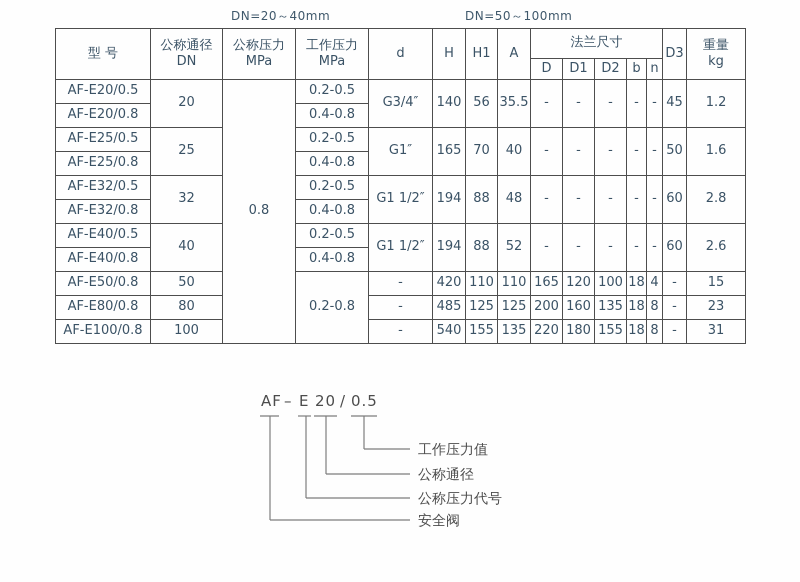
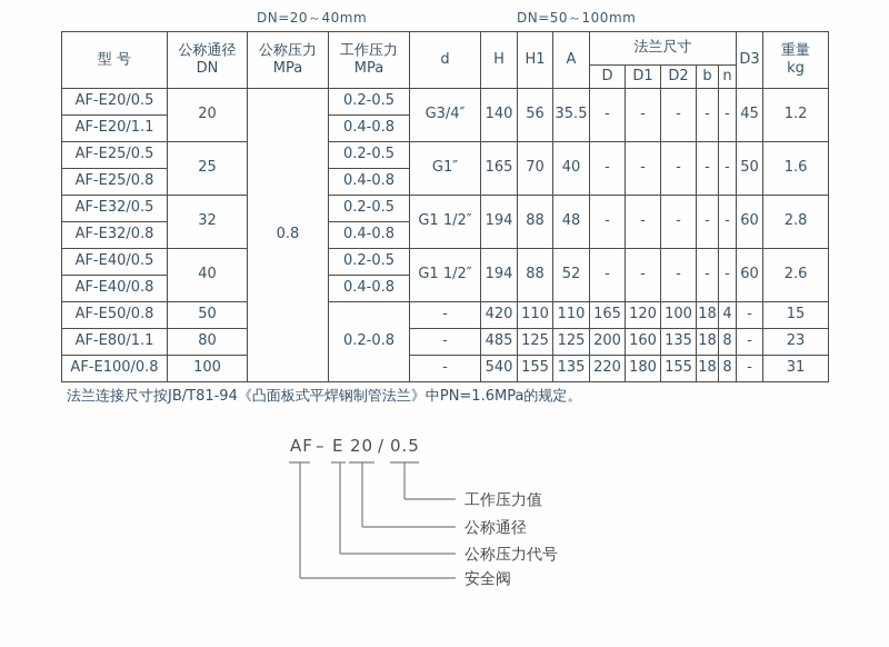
  DN=20～40mm
  DN=50～100mm
  型 号	公称通径 DN	公称压力 MPa	工作压力 MPa	d	H	H1	A	法兰尺寸	D3	重量 kg
  D	D1	D2	b	n
  AF-E20/0.5	20	0.8	0.2-0.5	G3/4″	140	56	35.5	-	-	-	-	-	45	1.2
- AF-E20/0.8	0.4-0.8
+ AF-E20/1.1	0.4-0.8
  AF-E25/0.5	25	0.2-0.5	G1″	165	70	40	-	-	-	-	-	50	1.6
  AF-E25/0.8	0.4-0.8
  AF-E32/0.5	32	0.2-0.5	G1 1/2″	194	88	48	-	-	-	-	-	60	2.8
  AF-E32/0.8	0.4-0.8
  AF-E40/0.5	40	0.2-0.5	G1 1/2″	194	88	52	-	-	-	-	-	60	2.6
  AF-E40/0.8	0.4-0.8
  AF-E50/0.8	50	0.2-0.8	-	420	110	110	165	120	100	18	4	-	15
- AF-E80/0.8	80	-	485	125	125	200	160	135	18	8	-	23
+ AF-E80/1.1	80	-	485	125	125	200	160	135	18	8	-	23
  AF-E100/0.8	100	-	540	155	135	220	180	155	18	8	-	31
+ 法兰连接尺寸按JB/T81-94《凸面板式平焊钢制管法兰》中PN=1.6MPa的规定。
  AF
  –
  E
  20
  /
  0.5
  工作压力值
  公称通径
  公称压力代号
  安全阀
